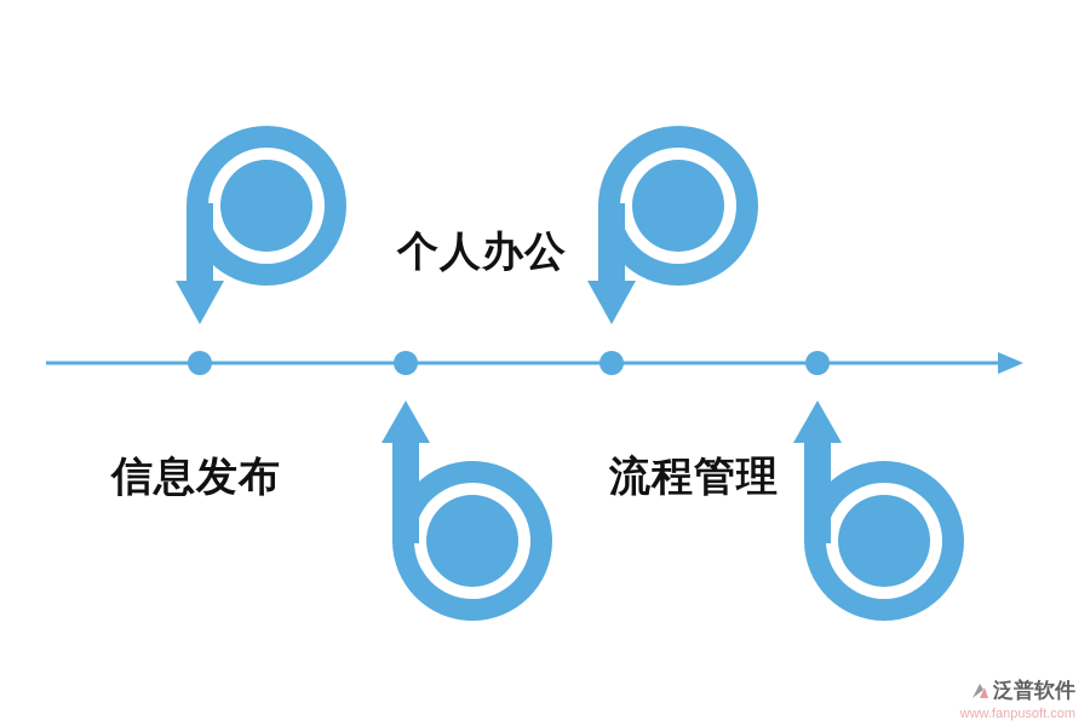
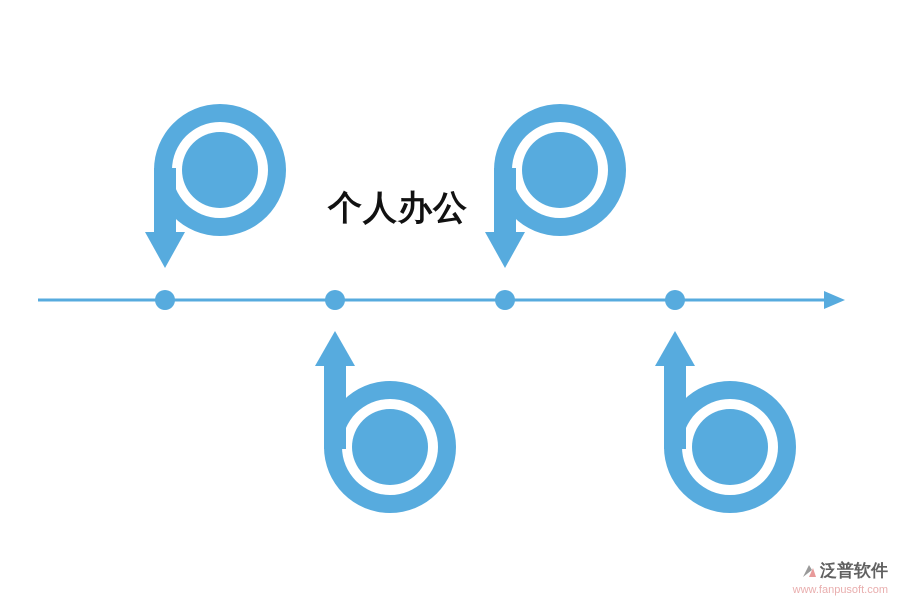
  个人办公
- 信息发布
- 流程管理
  泛普软件
  www.fanpusoft.com
